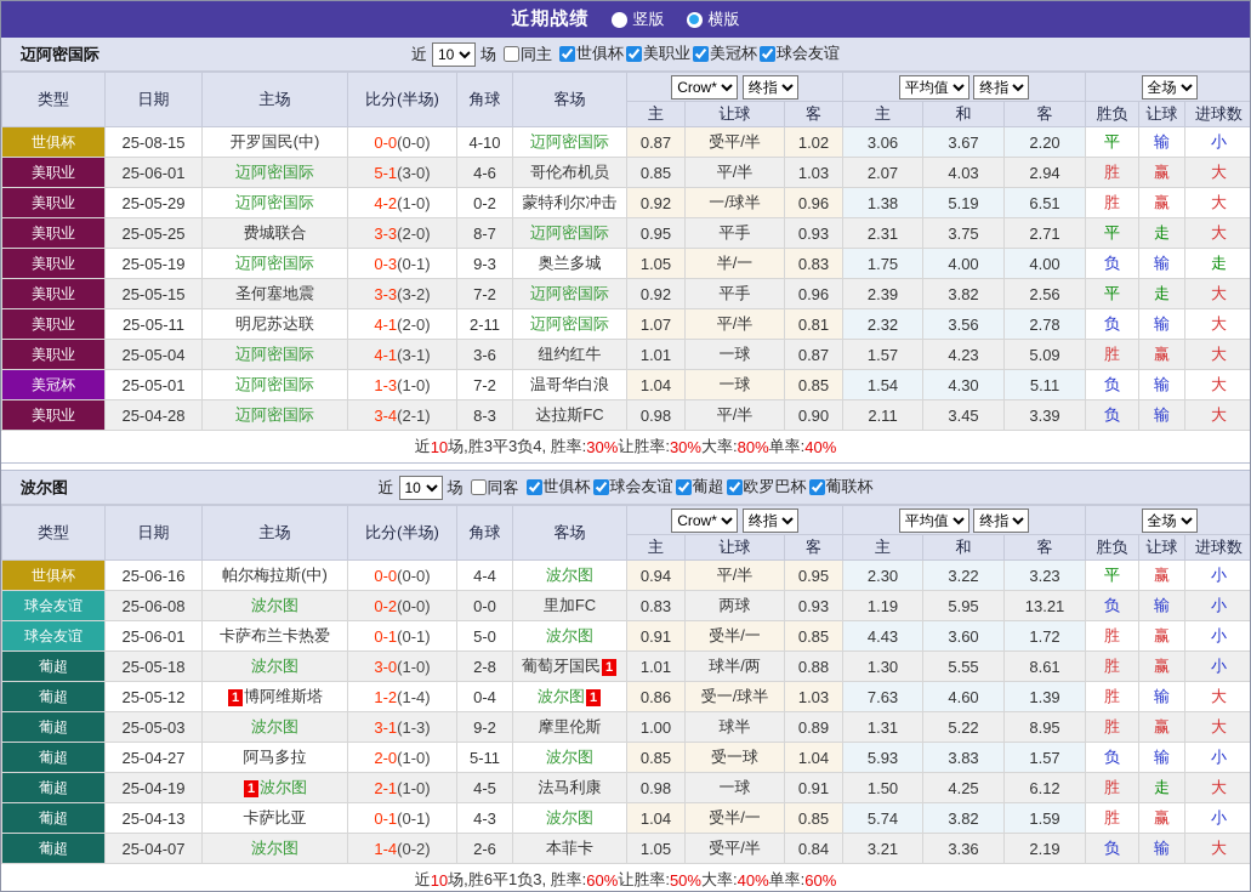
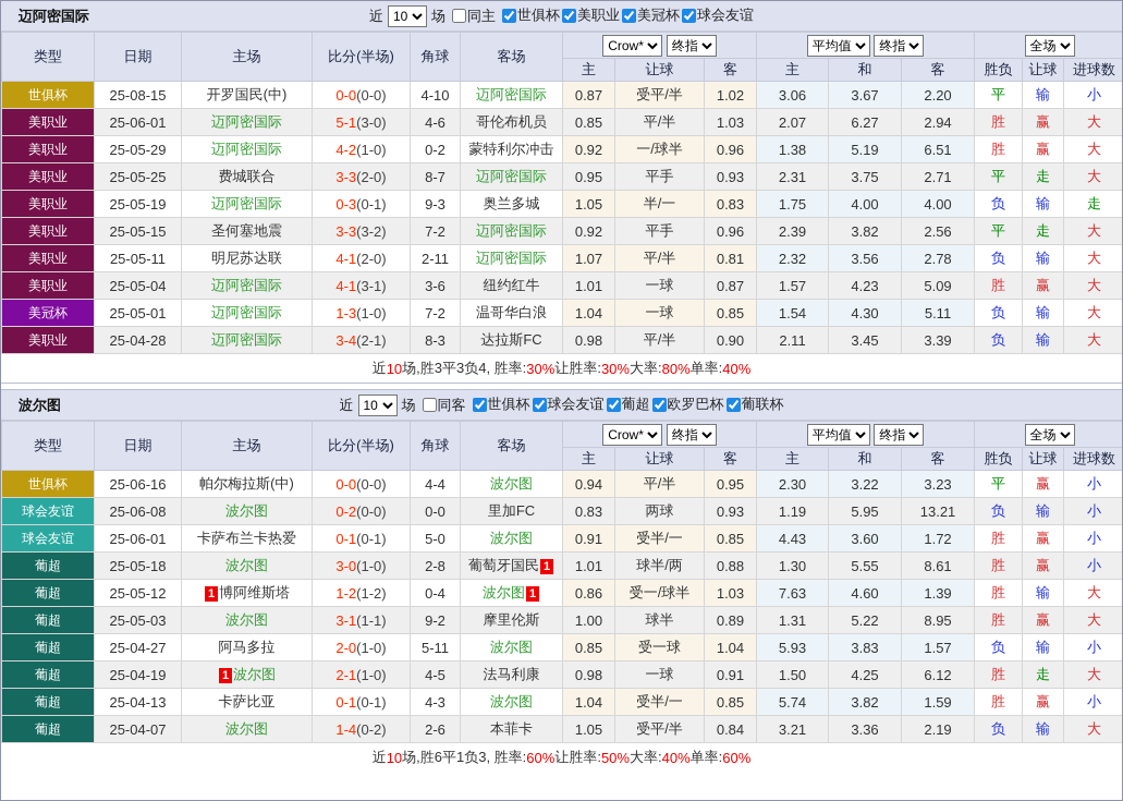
- 近期战绩
- 竖版
- 横版
  迈阿密国际
  近
  10
  场
  同主
  世俱杯
  美职业
  美冠杯
  球会友谊
  类型	日期	主场	比分(半场)	角球	客场	Crow* 终指	平均值 终指	全场
  主	让球	客	主	和	客	胜负	让球	进球数
  世俱杯	25-08-15	开罗国民(中)	0-0(0-0)	4-10	迈阿密国际	0.87	受平/半	1.02	3.06	3.67	2.20	平	输	小
- 美职业	25-06-01	迈阿密国际	5-1(3-0)	4-6	哥伦布机员	0.85	平/半	1.03	2.07	4.03	2.94	胜	赢	大
+ 美职业	25-06-01	迈阿密国际	5-1(3-0)	4-6	哥伦布机员	0.85	平/半	1.03	2.07	6.27	2.94	胜	赢	大
  美职业	25-05-29	迈阿密国际	4-2(1-0)	0-2	蒙特利尔冲击	0.92	一/球半	0.96	1.38	5.19	6.51	胜	赢	大
  美职业	25-05-25	费城联合	3-3(2-0)	8-7	迈阿密国际	0.95	平手	0.93	2.31	3.75	2.71	平	走	大
  美职业	25-05-19	迈阿密国际	0-3(0-1)	9-3	奥兰多城	1.05	半/一	0.83	1.75	4.00	4.00	负	输	走
  美职业	25-05-15	圣何塞地震	3-3(3-2)	7-2	迈阿密国际	0.92	平手	0.96	2.39	3.82	2.56	平	走	大
  美职业	25-05-11	明尼苏达联	4-1(2-0)	2-11	迈阿密国际	1.07	平/半	0.81	2.32	3.56	2.78	负	输	大
  美职业	25-05-04	迈阿密国际	4-1(3-1)	3-6	纽约红牛	1.01	一球	0.87	1.57	4.23	5.09	胜	赢	大
  美冠杯	25-05-01	迈阿密国际	1-3(1-0)	7-2	温哥华白浪	1.04	一球	0.85	1.54	4.30	5.11	负	输	大
  美职业	25-04-28	迈阿密国际	3-4(2-1)	8-3	达拉斯FC	0.98	平/半	0.90	2.11	3.45	3.39	负	输	大
  近
  10
  场,胜3平3负4, 胜率:
  30%
  让胜率:
  30%
  大率:
  80%
  单率:
  40%
  波尔图
  近
  10
  场
  同客
  世俱杯
  球会友谊
  葡超
  欧罗巴杯
  葡联杯
  类型	日期	主场	比分(半场)	角球	客场	Crow* 终指	平均值 终指	全场
  主	让球	客	主	和	客	胜负	让球	进球数
  世俱杯	25-06-16	帕尔梅拉斯(中)	0-0(0-0)	4-4	波尔图	0.94	平/半	0.95	2.30	3.22	3.23	平	赢	小
  球会友谊	25-06-08	波尔图	0-2(0-0)	0-0	里加FC	0.83	两球	0.93	1.19	5.95	13.21	负	输	小
  球会友谊	25-06-01	卡萨布兰卡热爱	0-1(0-1)	5-0	波尔图	0.91	受半/一	0.85	4.43	3.60	1.72	胜	赢	小
  葡超	25-05-18	波尔图	3-0(1-0)	2-8	葡萄牙国民 1	1.01	球半/两	0.88	1.30	5.55	8.61	胜	赢	小
- 葡超	25-05-12	1 博阿维斯塔	1-2(1-4)	0-4	波尔图 1	0.86	受一/球半	1.03	7.63	4.60	1.39	胜	输	大
+ 葡超	25-05-12	1 博阿维斯塔	1-2(1-2)	0-4	波尔图 1	0.86	受一/球半	1.03	7.63	4.60	1.39	胜	输	大
- 葡超	25-05-03	波尔图	3-1(1-3)	9-2	摩里伦斯	1.00	球半	0.89	1.31	5.22	8.95	胜	赢	大
+ 葡超	25-05-03	波尔图	3-1(1-1)	9-2	摩里伦斯	1.00	球半	0.89	1.31	5.22	8.95	胜	赢	大
  葡超	25-04-27	阿马多拉	2-0(1-0)	5-11	波尔图	0.85	受一球	1.04	5.93	3.83	1.57	负	输	小
  葡超	25-04-19	1 波尔图	2-1(1-0)	4-5	法马利康	0.98	一球	0.91	1.50	4.25	6.12	胜	走	大
  葡超	25-04-13	卡萨比亚	0-1(0-1)	4-3	波尔图	1.04	受半/一	0.85	5.74	3.82	1.59	胜	赢	小
  葡超	25-04-07	波尔图	1-4(0-2)	2-6	本菲卡	1.05	受平/半	0.84	3.21	3.36	2.19	负	输	大
  近
  10
  场,胜6平1负3, 胜率:
  60%
  让胜率:
  50%
  大率:
  40%
  单率:
  60%
